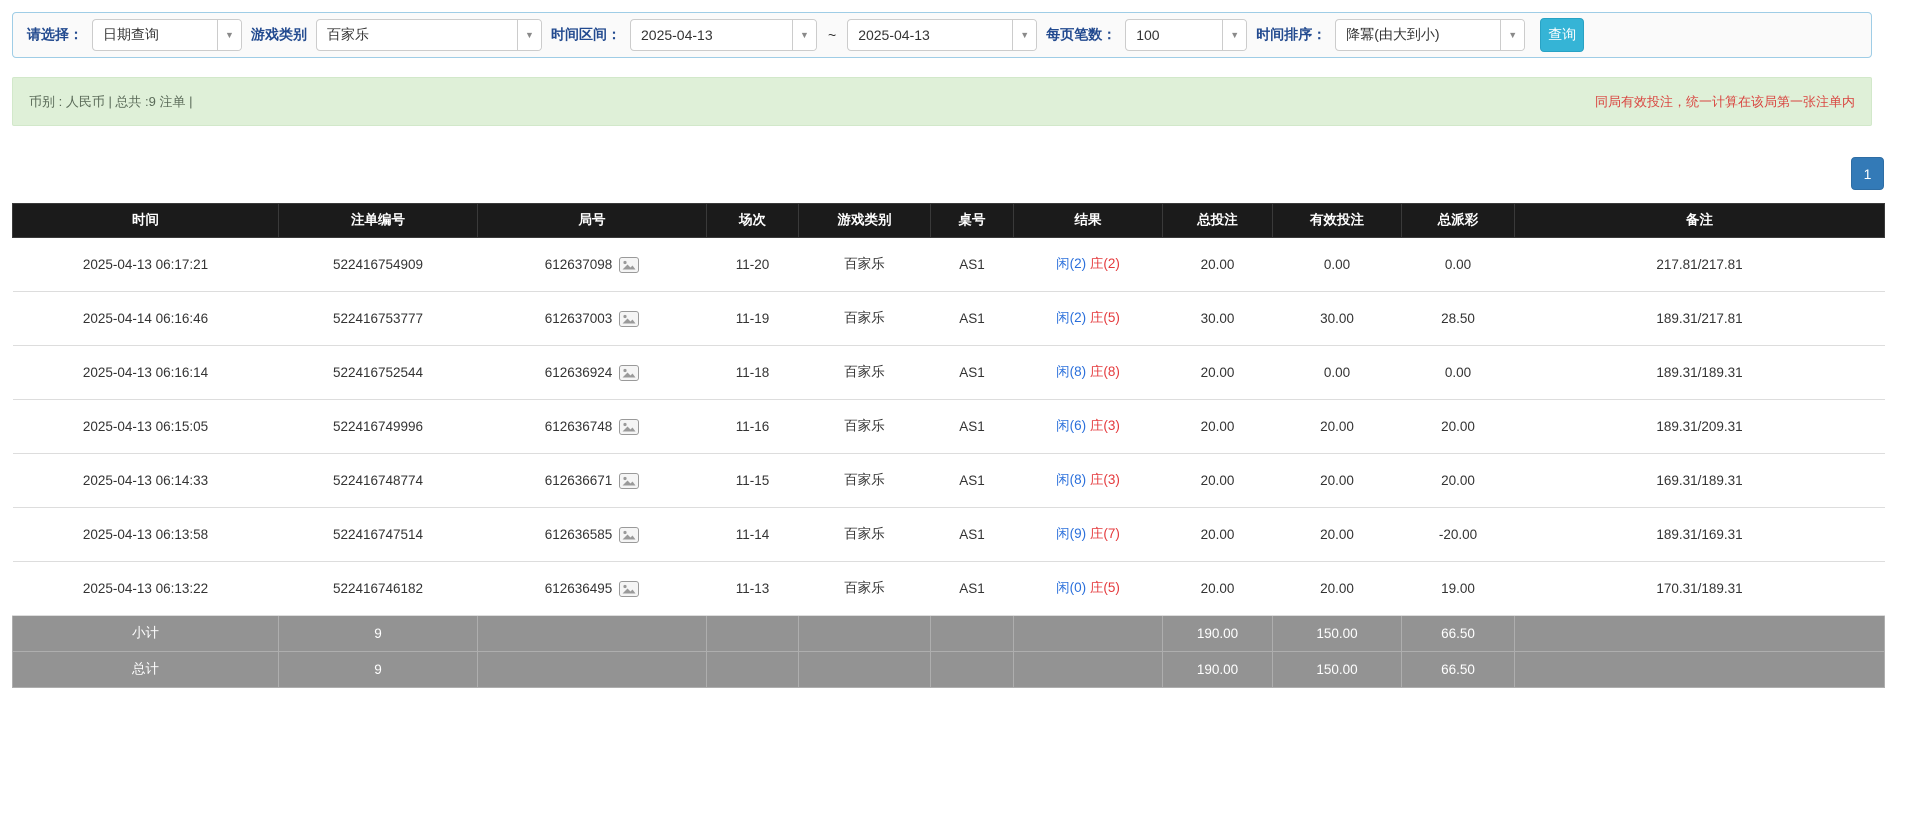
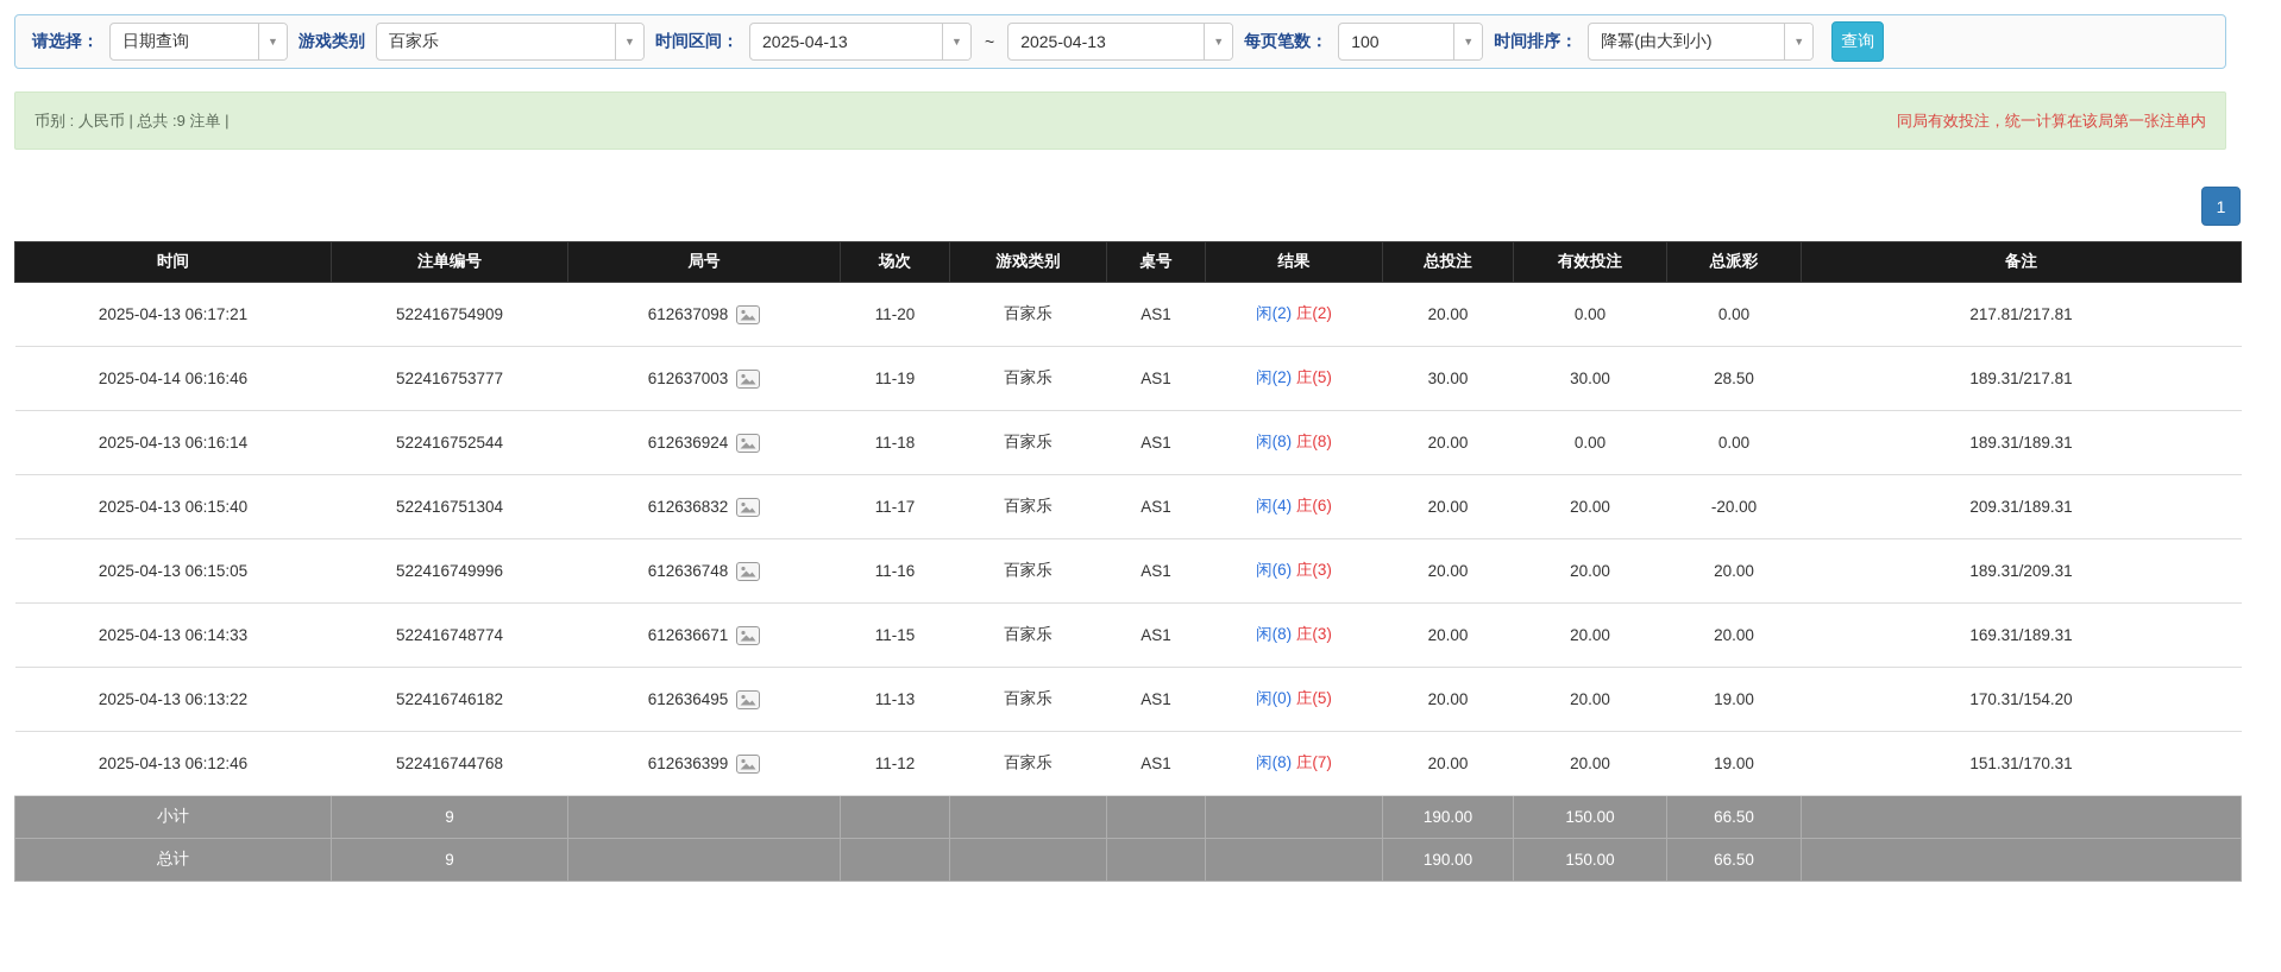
  请选择：
  日期查询
  ▼
  游戏类别
  百家乐
  ▼
  时间区间：
  2025-04-13
  ▼
  ~
  2025-04-13
  ▼
  每页笔数：
  100
  ▼
  时间排序：
  降冪(由大到小)
  ▼
  查询
  币别 : 人民币 | 总共 :9 注单 |
  同局有效投注，统一计算在该局第一张注单内
  1
  时间	注单编号	局号	场次	游戏类别	桌号	结果	总投注	有效投注	总派彩	备注
  2025-04-13 06:17:21	522416754909	612637098	11-20	百家乐	AS1	闲(2) 庄(2)	20.00	0.00	0.00	217.81/217.81
  2025-04-14 06:16:46	522416753777	612637003	11-19	百家乐	AS1	闲(2) 庄(5)	30.00	30.00	28.50	189.31/217.81
  2025-04-13 06:16:14	522416752544	612636924	11-18	百家乐	AS1	闲(8) 庄(8)	20.00	0.00	0.00	189.31/189.31
+ 2025-04-13 06:15:40	522416751304	612636832	11-17	百家乐	AS1	闲(4) 庄(6)	20.00	20.00	-20.00	209.31/189.31
  2025-04-13 06:15:05	522416749996	612636748	11-16	百家乐	AS1	闲(6) 庄(3)	20.00	20.00	20.00	189.31/209.31
  2025-04-13 06:14:33	522416748774	612636671	11-15	百家乐	AS1	闲(8) 庄(3)	20.00	20.00	20.00	169.31/189.31
- 2025-04-13 06:13:58	522416747514	612636585	11-14	百家乐	AS1	闲(9) 庄(7)	20.00	20.00	-20.00	189.31/169.31
- 2025-04-13 06:13:22	522416746182	612636495	11-13	百家乐	AS1	闲(0) 庄(5)	20.00	20.00	19.00	170.31/189.31
+ 2025-04-13 06:13:22	522416746182	612636495	11-13	百家乐	AS1	闲(0) 庄(5)	20.00	20.00	19.00	170.31/154.20
+ 2025-04-13 06:12:46	522416744768	612636399	11-12	百家乐	AS1	闲(8) 庄(7)	20.00	20.00	19.00	151.31/170.31
  小计	9						190.00	150.00	66.50
  总计	9						190.00	150.00	66.50
